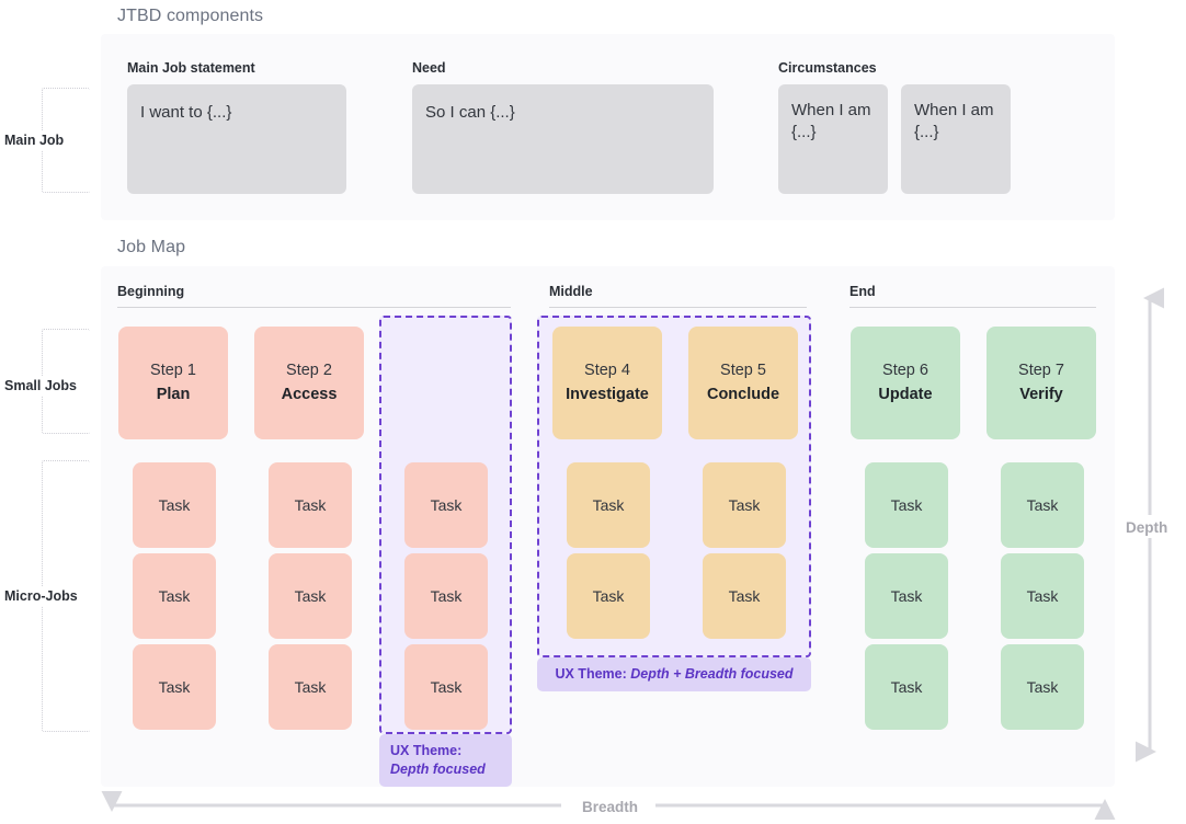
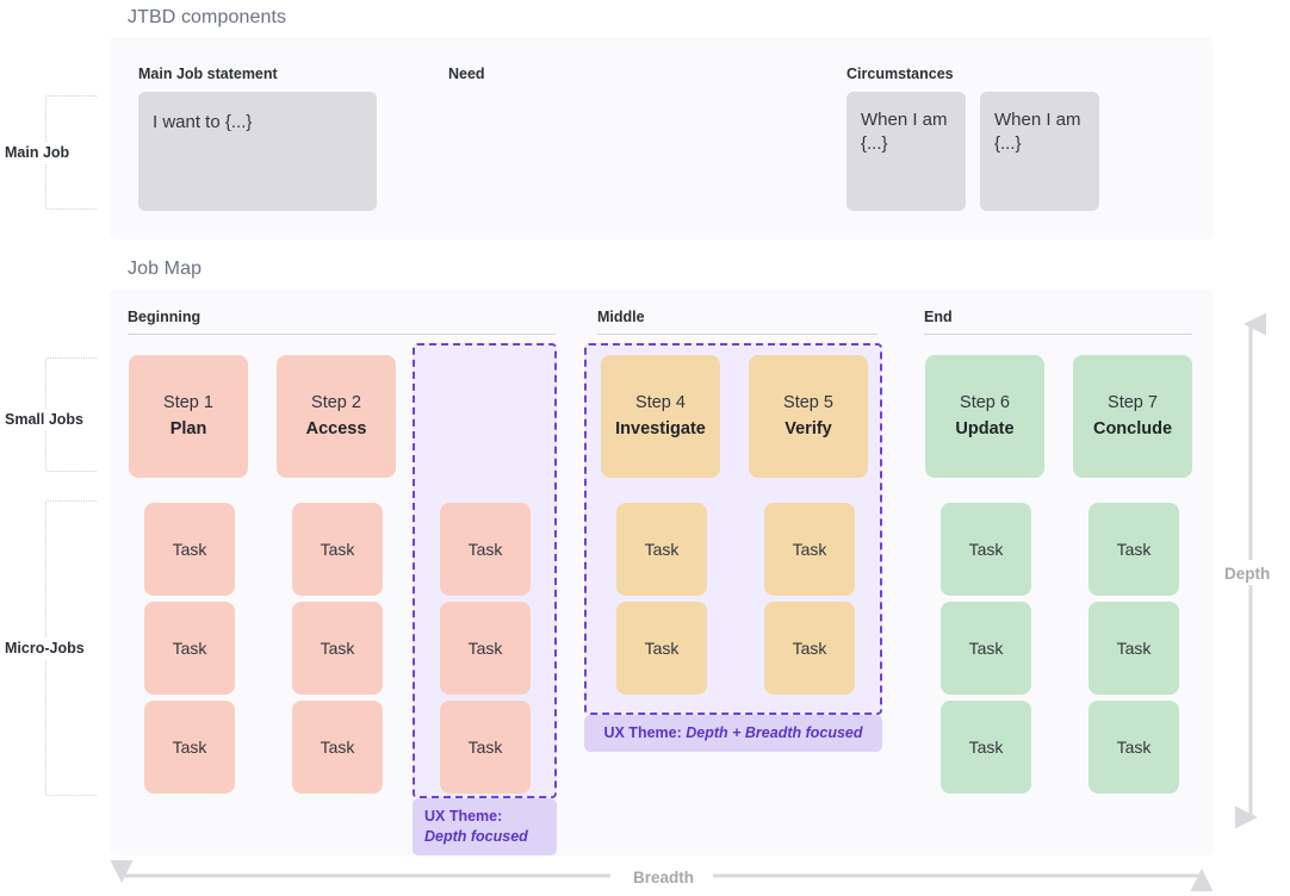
  JTBD components
  Main Job
  Main Job statement
  I want to {...}
  Need
- So I can {...}
  Circumstances
  When I am {...}
  When I am {...}
  Job Map
  Small Jobs
  Micro-Jobs
  UX Theme: Depth focused
  UX Theme: Depth + Breadth focused
  Beginning
  Step 1
  Plan
  Step 2
  Access
  Task
  Task
  Task
  Task
  Task
  Task
  Task
  Task
  Task
  Middle
  Step 4
  Investigate
  Step 5
- Conclude
+ Verify
  Task
  Task
  Task
  Task
  End
  Step 6
  Update
  Step 7
- Verify
+ Conclude
  Task
  Task
  Task
  Task
  Task
  Task
  Depth
  Breadth
